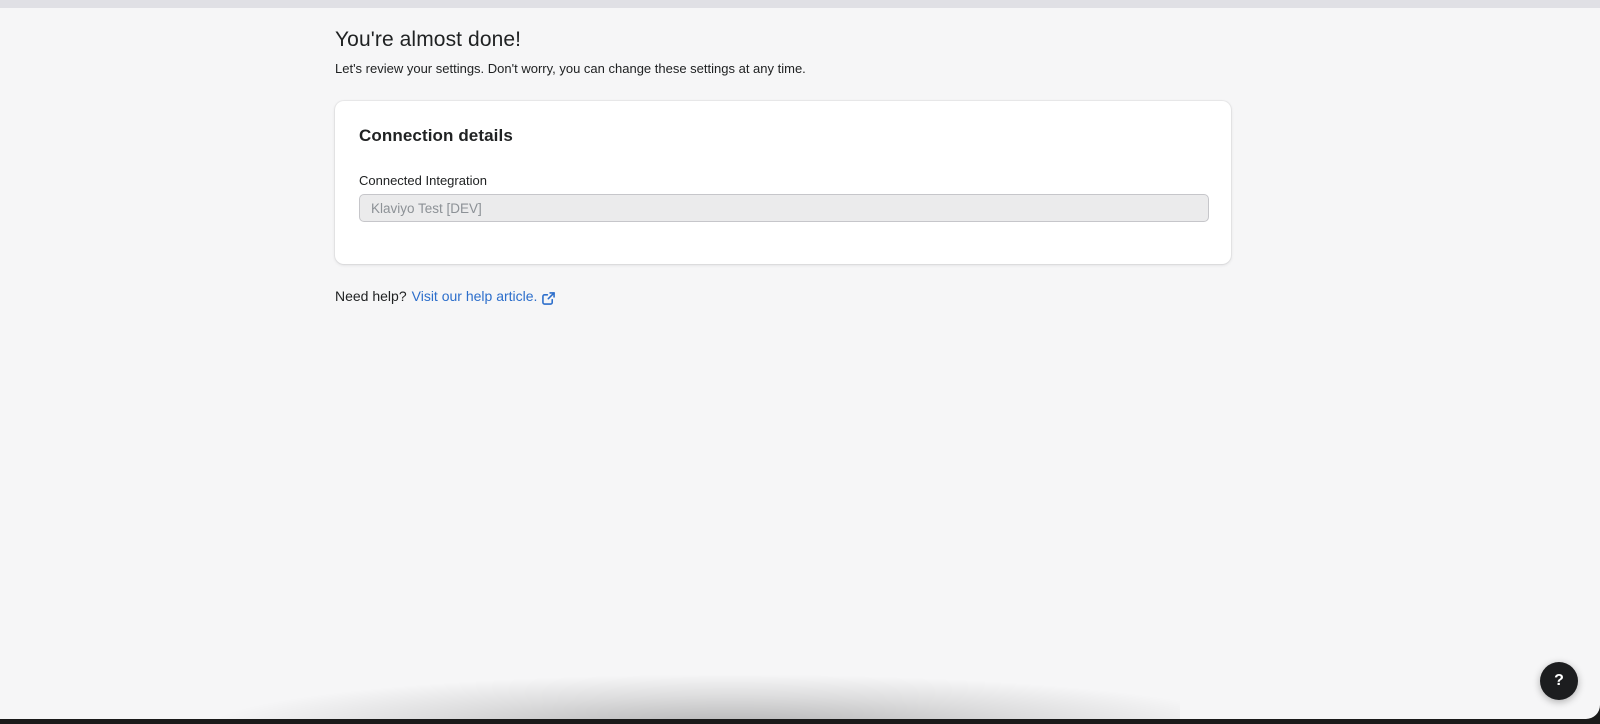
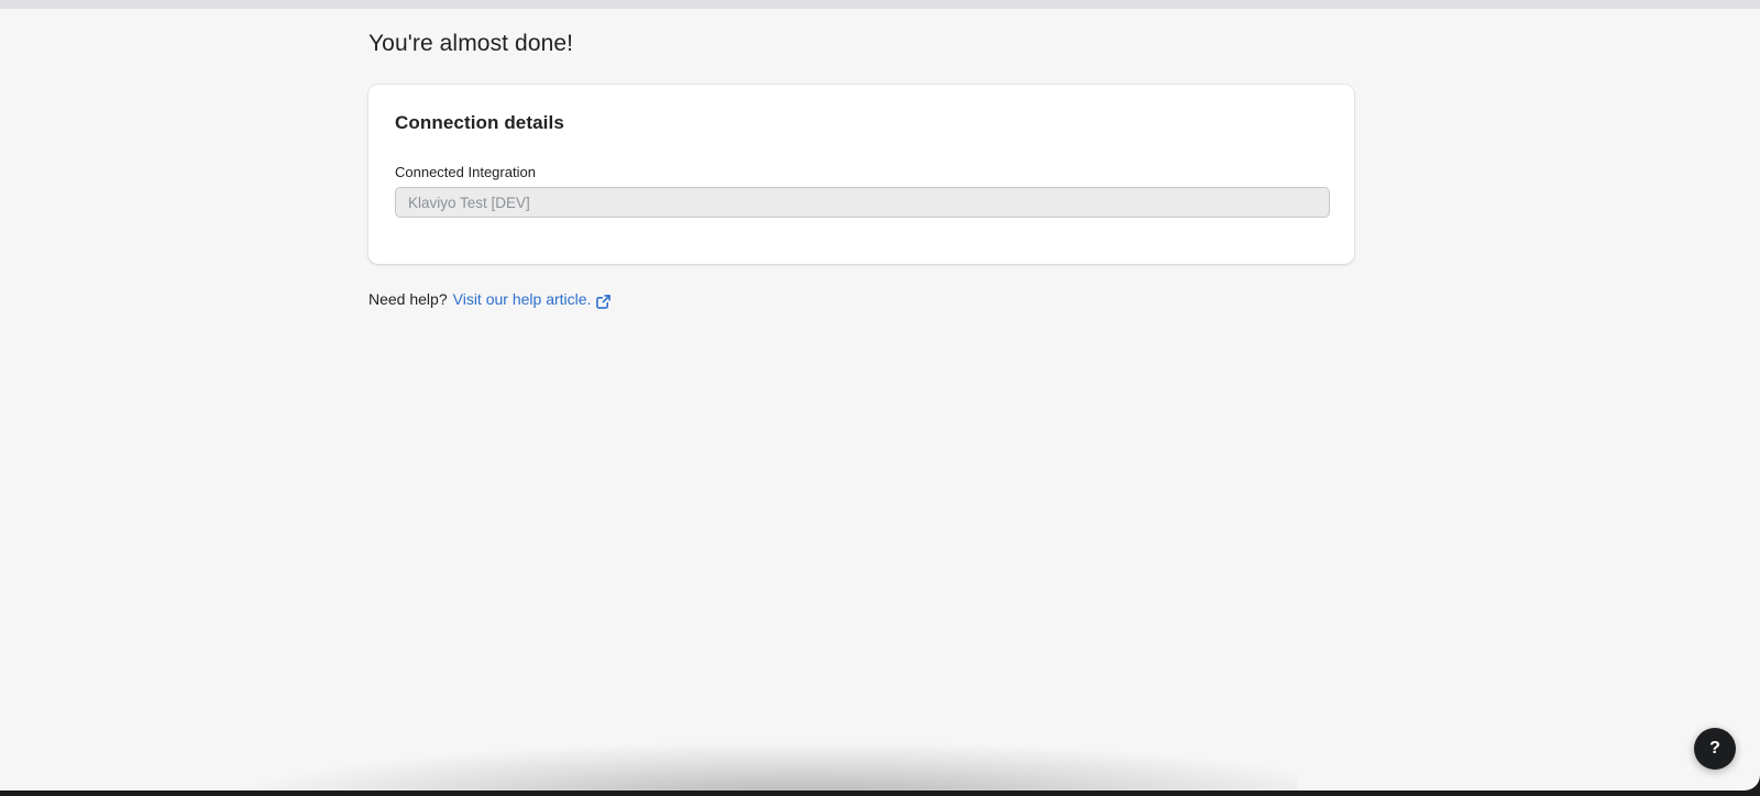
  You're almost done!
- Let's review your settings. Don't worry, you can change these settings at any time.
  Connection details
  Connected Integration
  Klaviyo Test [DEV]
  Need help?
  Visit our help article.
  ?
